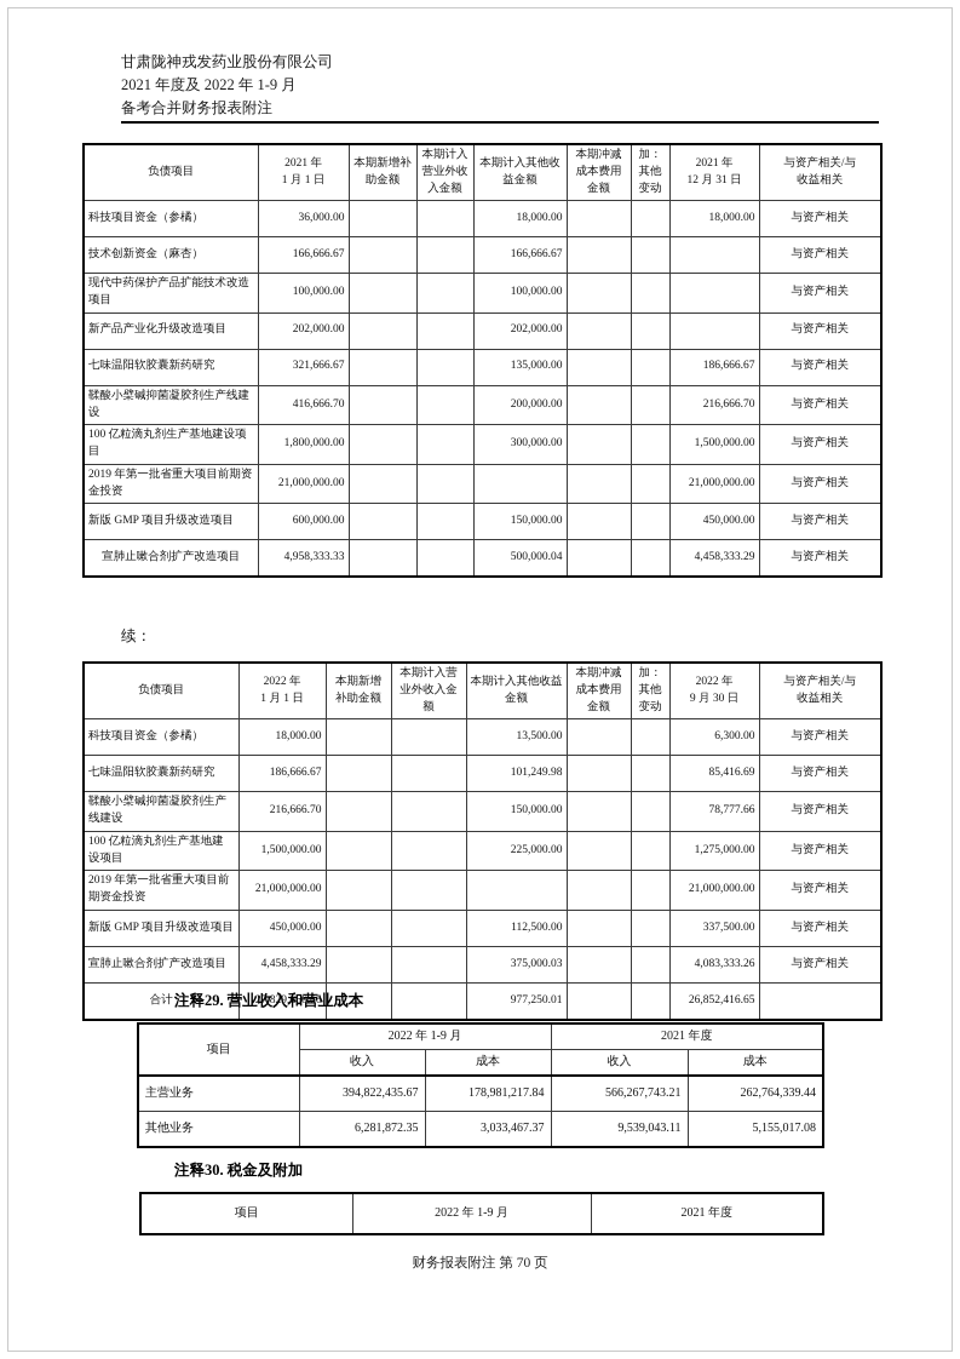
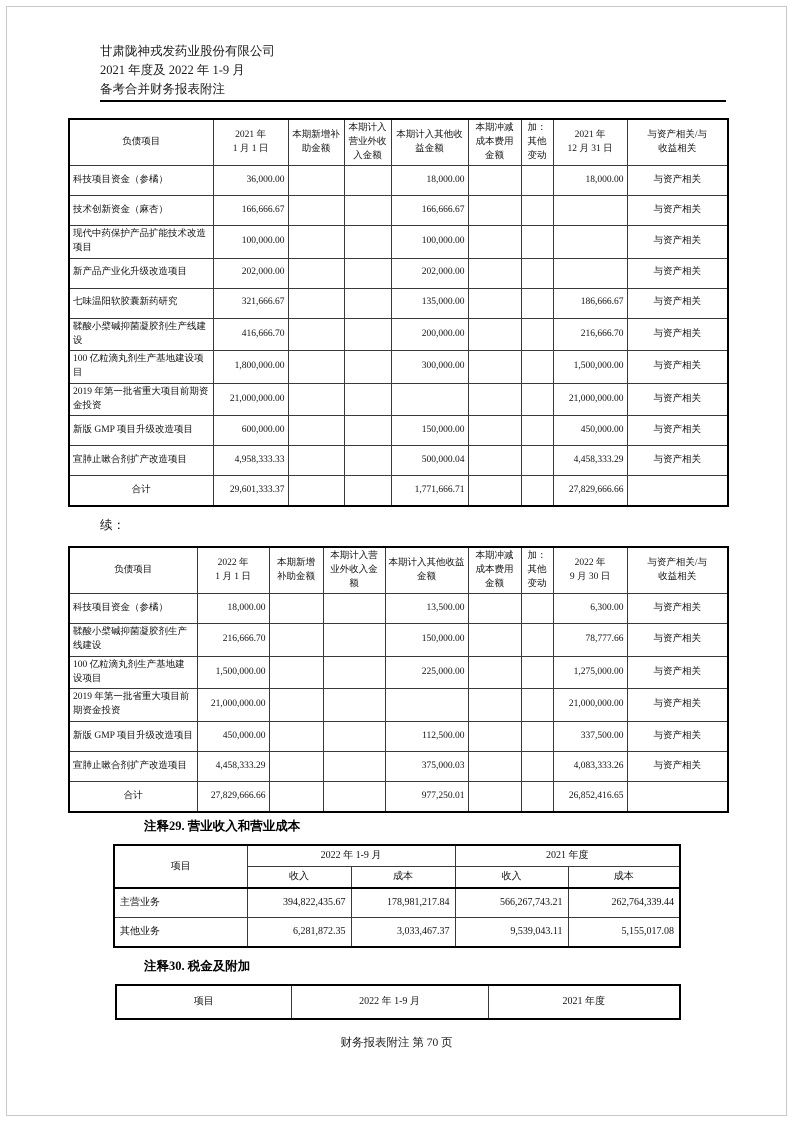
  甘肃陇神戎发药业股份有限公司
  2021 年度及 2022 年 1-9 月
  备考合并财务报表附注
  负债项目	2021 年 1 月 1 日	本期新增补助金额	本期计入营业外收入金额	本期计入其他收益金额	本期冲减成本费用金额	加：其他变动	2021 年 12 月 31 日	与资产相关/与 收益相关
  科技项目资金（参橘）	36,000.00			18,000.00			18,000.00	与资产相关
  技术创新资金（麻杏）	166,666.67			166,666.67				与资产相关
  现代中药保护产品扩能技术改造项目	100,000.00			100,000.00				与资产相关
  新产品产业化升级改造项目	202,000.00			202,000.00				与资产相关
  七味温阳软胶囊新药研究	321,666.67			135,000.00			186,666.67	与资产相关
  鞣酸小檗碱抑菌凝胶剂生产线建设	416,666.70			200,000.00			216,666.70	与资产相关
  100 亿粒滴丸剂生产基地建设项目	1,800,000.00			300,000.00			1,500,000.00	与资产相关
  2019 年第一批省重大项目前期资金投资	21,000,000.00						21,000,000.00	与资产相关
  新版 GMP 项目升级改造项目	600,000.00			150,000.00			450,000.00	与资产相关
  宣肺止嗽合剂扩产改造项目	4,958,333.33			500,000.04			4,458,333.29	与资产相关
+ 合计	29,601,333.37			1,771,666.71			27,829,666.66
  续：
  负债项目	2022 年 1 月 1 日	本期新增补助金额	本期计入营业外收入金额	本期计入其他收益金额	本期冲减成本费用金额	加：其他变动	2022 年 9 月 30 日	与资产相关/与 收益相关
  科技项目资金（参橘）	18,000.00			13,500.00			6,300.00	与资产相关
- 七味温阳软胶囊新药研究	186,666.67			101,249.98			85,416.69	与资产相关
  鞣酸小檗碱抑菌凝胶剂生产线建设	216,666.70			150,000.00			78,777.66	与资产相关
  100 亿粒滴丸剂生产基地建设项目	1,500,000.00			225,000.00			1,275,000.00	与资产相关
  2019 年第一批省重大项目前期资金投资	21,000,000.00						21,000,000.00	与资产相关
  新版 GMP 项目升级改造项目	450,000.00			112,500.00			337,500.00	与资产相关
  宣肺止嗽合剂扩产改造项目	4,458,333.29			375,000.03			4,083,333.26	与资产相关
  合计	27,829,666.66			977,250.01			26,852,416.65
  注释29. 营业收入和营业成本
  项目	2022 年 1-9 月	2021 年度
  收入	成本	收入	成本
  主营业务	394,822,435.67	178,981,217.84	566,267,743.21	262,764,339.44
  其他业务	6,281,872.35	3,033,467.37	9,539,043.11	5,155,017.08
  注释30. 税金及附加
  项目	2022 年 1-9 月	2021 年度
  财务报表附注 第 70 页
